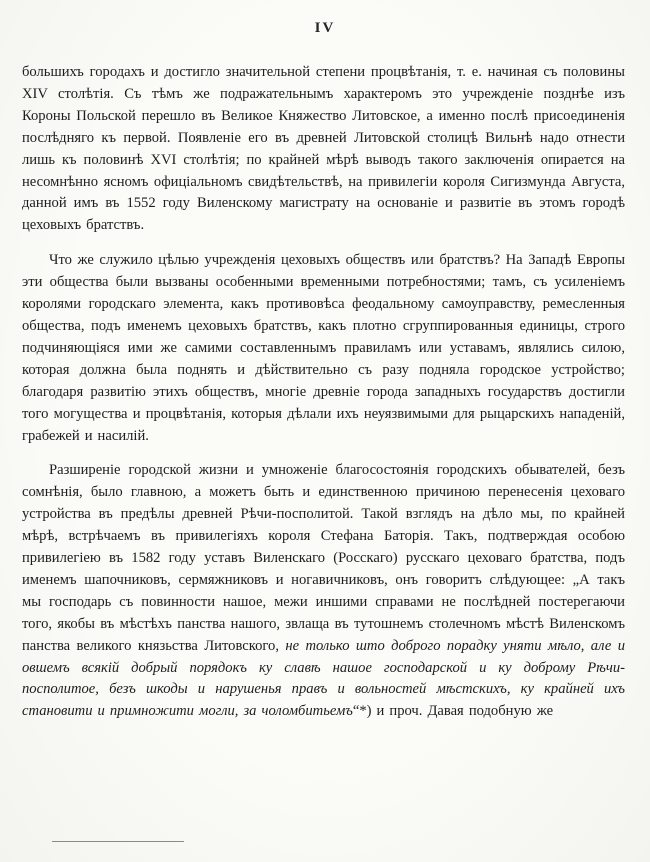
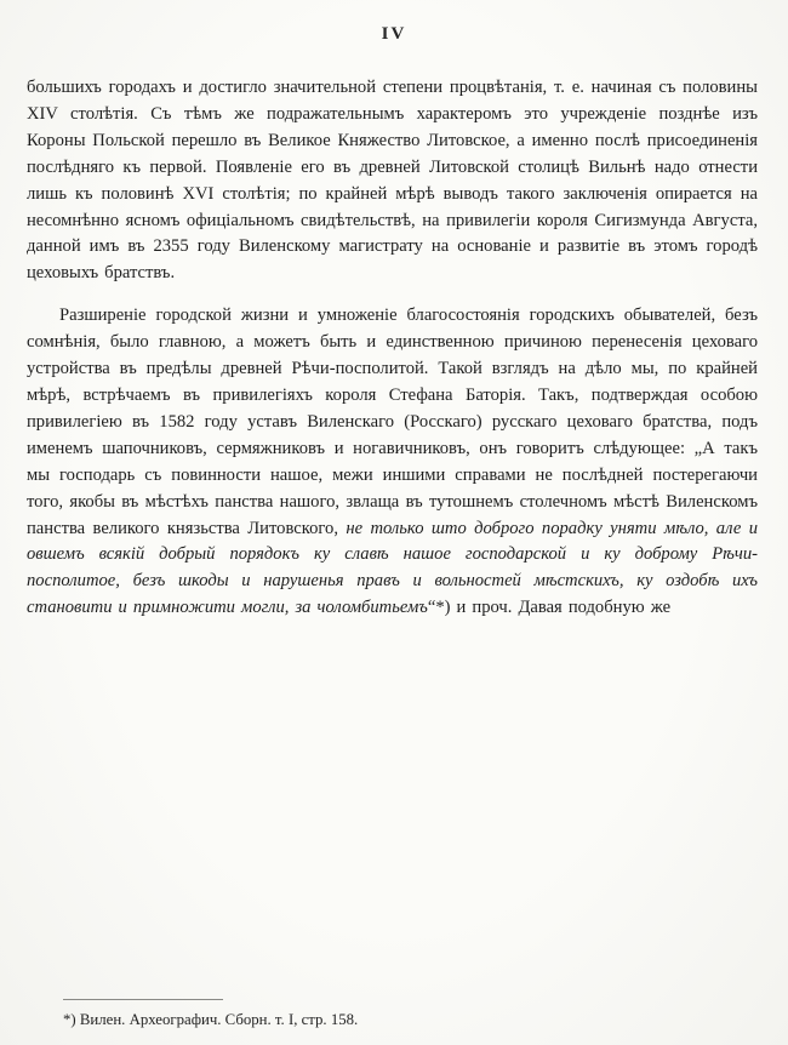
  IV
- большихъ городахъ и достигло значительной степени процвѣтанія, т. е. начиная съ половины XIV столѣтія. Съ тѣмъ же подражательнымъ характеромъ это учрежденіе позднѣе изъ Короны Польской перешло въ Великое Княжество Литовское, а именно послѣ присоединенія послѣдняго къ первой. Появленіе его въ древней Литовской столицѣ Вильнѣ надо отнести лишь къ половинѣ XVI столѣтія; по крайней мѣрѣ выводъ такого заключенія опирается на несомнѣнно ясномъ офиціальномъ свидѣтельствѣ, на привилегіи короля Сигизмунда Августа, данной имъ въ 1552 году Виленскому магистрату на основаніе и развитіе въ этомъ городѣ цеховыхъ братствъ.
+ большихъ городахъ и достигло значительной степени процвѣтанія, т. е. начиная съ половины XIV столѣтія. Съ тѣмъ же подражательнымъ характеромъ это учрежденіе позднѣе изъ Короны Польской перешло въ Великое Княжество Литовское, а именно послѣ присоединенія послѣдняго къ первой. Появленіе его въ древней Литовской столицѣ Вильнѣ надо отнести лишь къ половинѣ XVI столѣтія; по крайней мѣрѣ выводъ такого заключенія опирается на несомнѣнно ясномъ офиціальномъ свидѣтельствѣ, на привилегіи короля Сигизмунда Августа, данной имъ въ 2355 году Виленскому магистрату на основаніе и развитіе въ этомъ городѣ цеховыхъ братствъ.
- Что же служило цѣлью учрежденія цеховыхъ обществъ или братствъ? На Западѣ Европы эти общества были вызваны особенными временными потребностями; тамъ, съ усиленіемъ королями городскаго элемента, какъ противовѣса феодальному самоуправству, ремесленныя общества, подъ именемъ цеховыхъ братствъ, какъ плотно сгруппированныя единицы, строго подчиняющіяся ими же самими составленнымъ правиламъ или уставамъ, являлись силою, которая должна была поднять и дѣйствительно съ разу подняла городское устройство; благодаря развитію этихъ обществъ, многіе древніе города западныхъ государствъ достигли того могущества и процвѣтанія, которыя дѣлали ихъ неуязвимыми для рыцарскихъ нападеній, грабежей и насилій.
- Разширеніе городской жизни и умноженіе благосостоянія городскихъ обывателей, безъ сомнѣнія, было главною, а можетъ быть и единственною причиною перенесенія цеховаго устройства въ предѣлы древней Рѣчи-посполитой. Такой взглядъ на дѣло мы, по крайней мѣрѣ, встрѣчаемъ въ привилегіяхъ короля Стефана Баторія. Такъ, подтверждая особою привилегіею въ 1582 году уставъ Виленскаго (Росскаго) русскаго цеховаго братства, подъ именемъ шапочниковъ, сермяжниковъ и ногавичниковъ, онъ говоритъ слѣдующее: „А такъ мы господарь съ повинности нашое, межи иншими справами не послѣдней постерегаючи того, якобы въ мѣстѣхъ панства нашого, звлаща въ тутошнемъ столечномъ мѣстѣ Виленскомъ панства великого князьства Литовского, не только што доброго порадку уняти мѣло, але и овшемъ всякій добрый порядокъ ку славѣ нашое господарской и ку доброму Рѣчи-посполитое, безъ шкоды и нарушенья правъ и вольностей мѣстскихъ, ку крайней ихъ становити и примножити могли, за чоломбитьемъ“*) и проч. Давая подобную же
+ Разширеніе городской жизни и умноженіе благосостоянія городскихъ обывателей, безъ сомнѣнія, было главною, а можетъ быть и единственною причиною перенесенія цеховаго устройства въ предѣлы древней Рѣчи-посполитой. Такой взглядъ на дѣло мы, по крайней мѣрѣ, встрѣчаемъ въ привилегіяхъ короля Стефана Баторія. Такъ, подтверждая особою привилегіею въ 1582 году уставъ Виленскаго (Росскаго) русскаго цеховаго братства, подъ именемъ шапочниковъ, сермяжниковъ и ногавичниковъ, онъ говоритъ слѣдующее: „А такъ мы господарь съ повинности нашое, межи иншими справами не послѣдней постерегаючи того, якобы въ мѣстѣхъ панства нашого, звлаща въ тутошнемъ столечномъ мѣстѣ Виленскомъ панства великого князьства Литовского, не только што доброго порадку уняти мѣло, але и овшемъ всякій добрый порядокъ ку славѣ нашое господарской и ку доброму Рѣчи-посполитое, безъ шкоды и нарушенья правъ и вольностей мѣстскихъ, ку оздобѣ ихъ становити и примножити могли, за чоломбитьемъ“*) и проч. Давая подобную же
+ *) Вилен. Археографич. Сборн. т. I, стр. 158.
